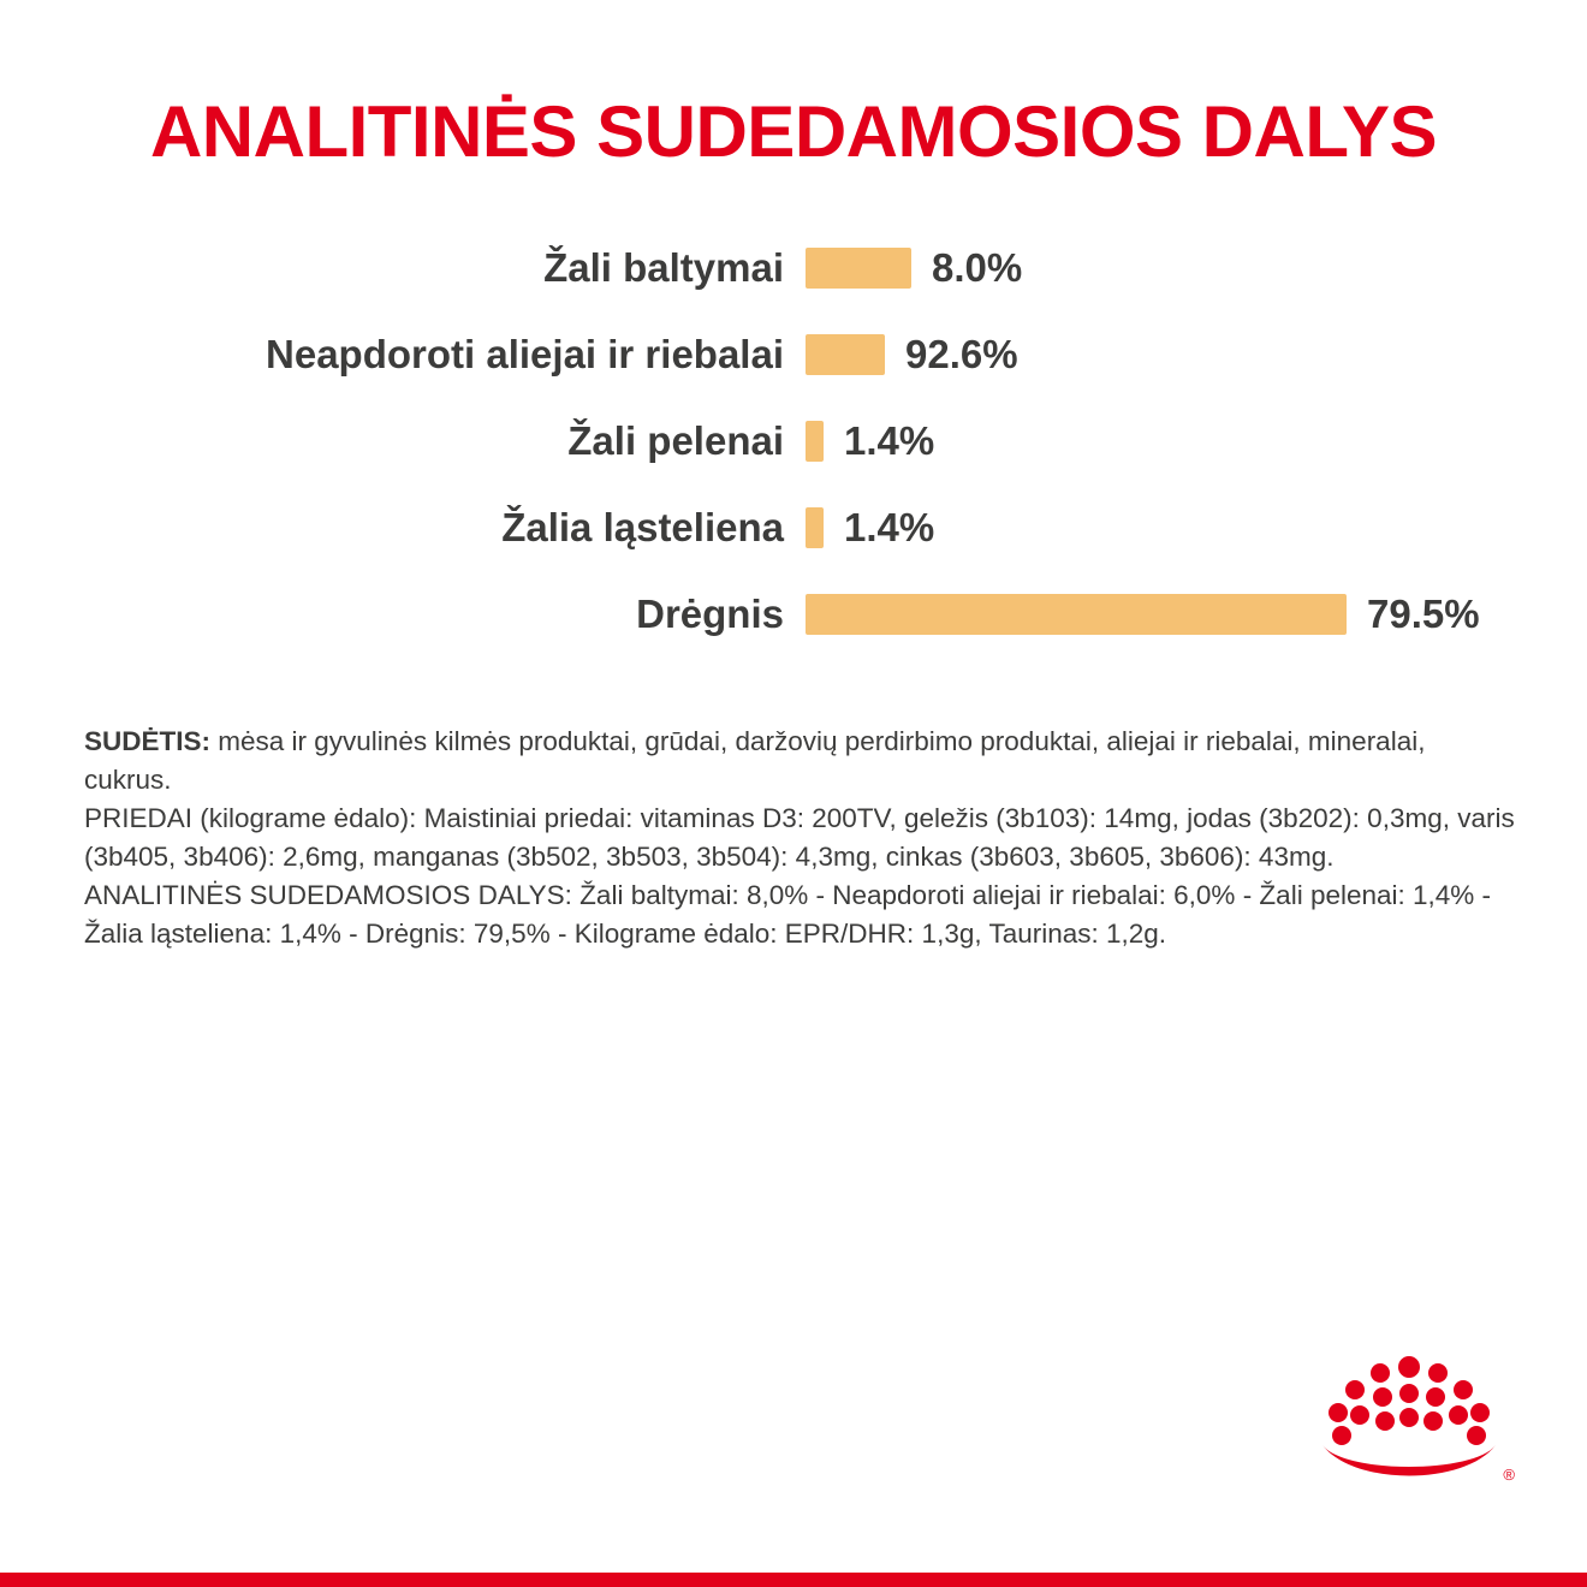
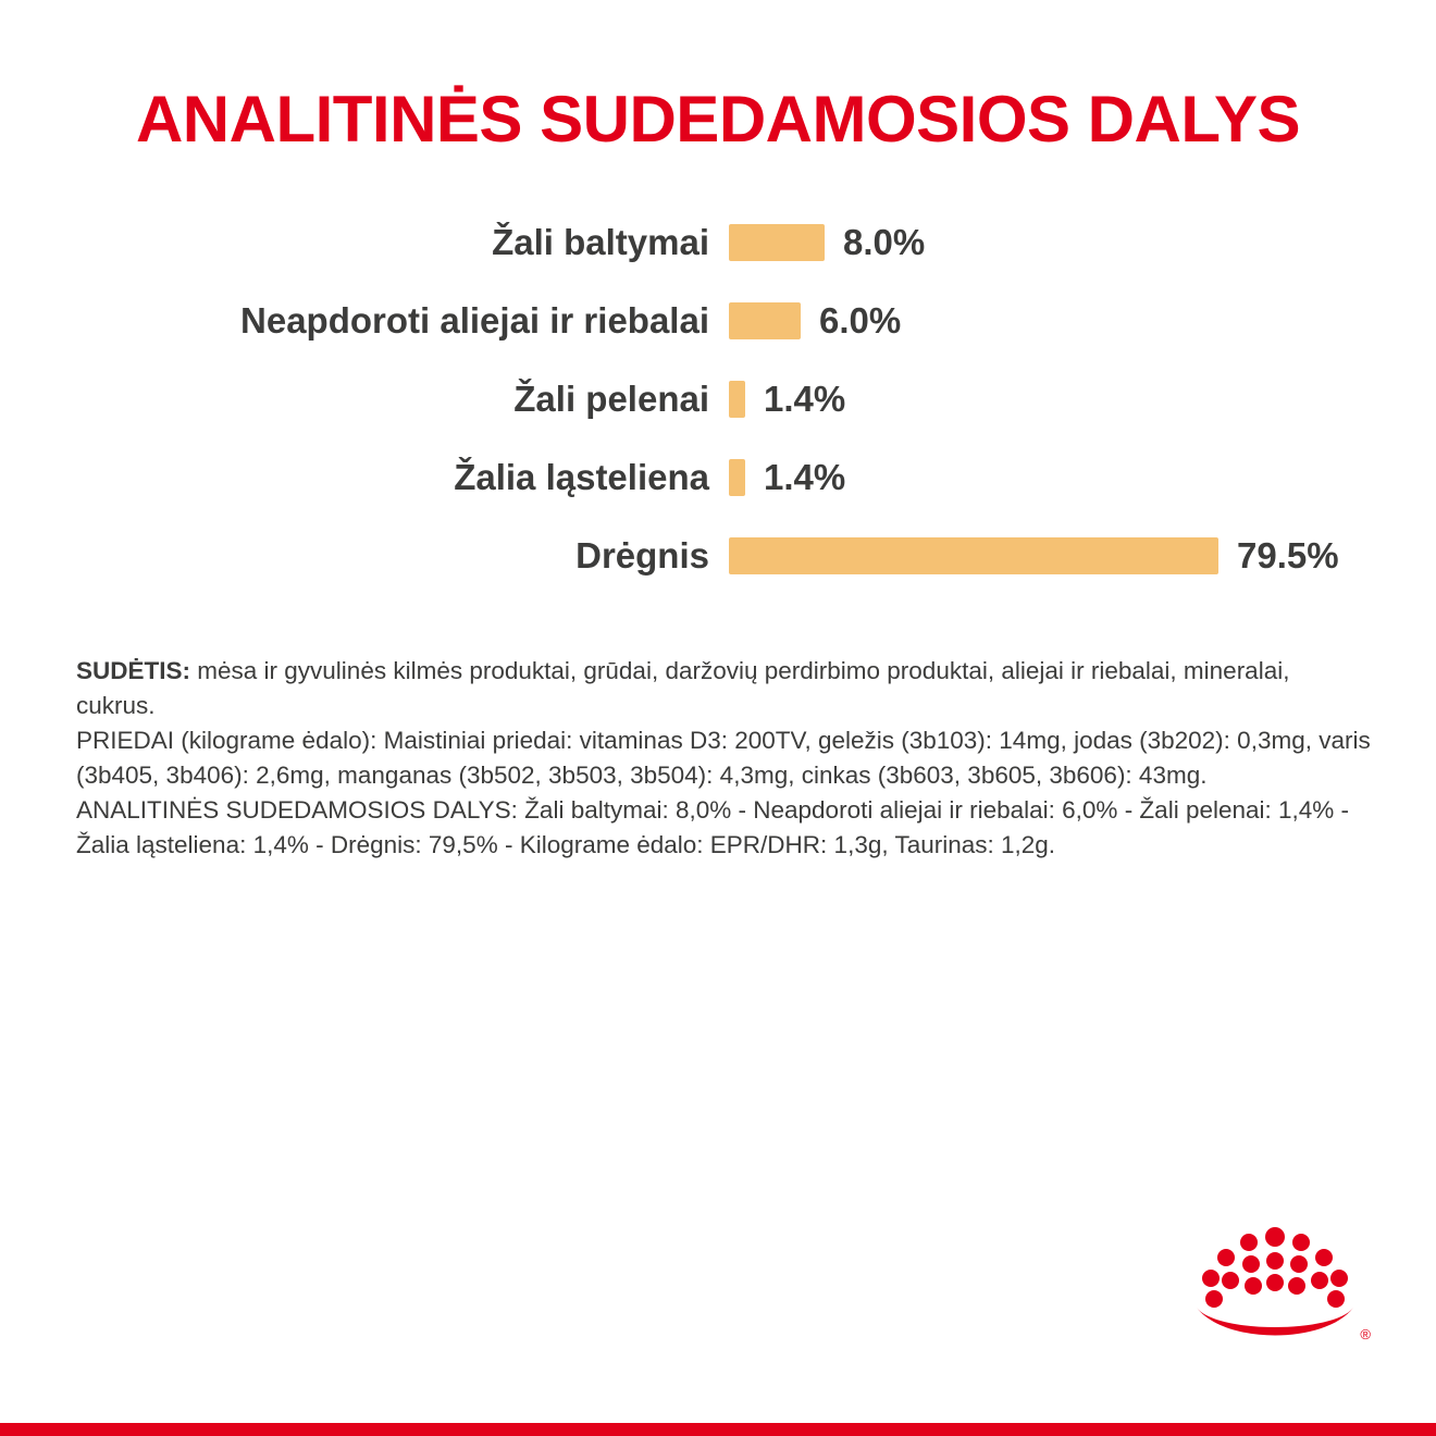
  ANALITINĖS SUDEDAMOSIOS DALYS
  Žali baltymai
  8.0%
  Neapdoroti aliejai ir riebalai
- 92.6%
+ 6.0%
  Žali pelenai
  1.4%
  Žalia ląsteliena
  1.4%
  Drėgnis
  79.5%
  SUDĖTIS: mėsa ir gyvulinės kilmės produktai, grūdai, daržovių perdirbimo produktai, aliejai ir riebalai, mineralai, cukrus.
  PRIEDAI (kilograme ėdalo): Maistiniai priedai: vitaminas D3: 200TV, geležis (3b103): 14mg, jodas (3b202): 0,3mg, varis (3b405, 3b406): 2,6mg, manganas (3b502, 3b503, 3b504): 4,3mg, cinkas (3b603, 3b605, 3b606): 43mg.
  ANALITINĖS SUDEDAMOSIOS DALYS: Žali baltymai: 8,0% - Neapdoroti aliejai ir riebalai: 6,0% - Žali pelenai: 1,4% - Žalia ląsteliena: 1,4% - Drėgnis: 79,5% - Kilograme ėdalo: EPR/DHR: 1,3g, Taurinas: 1,2g.
  ®
